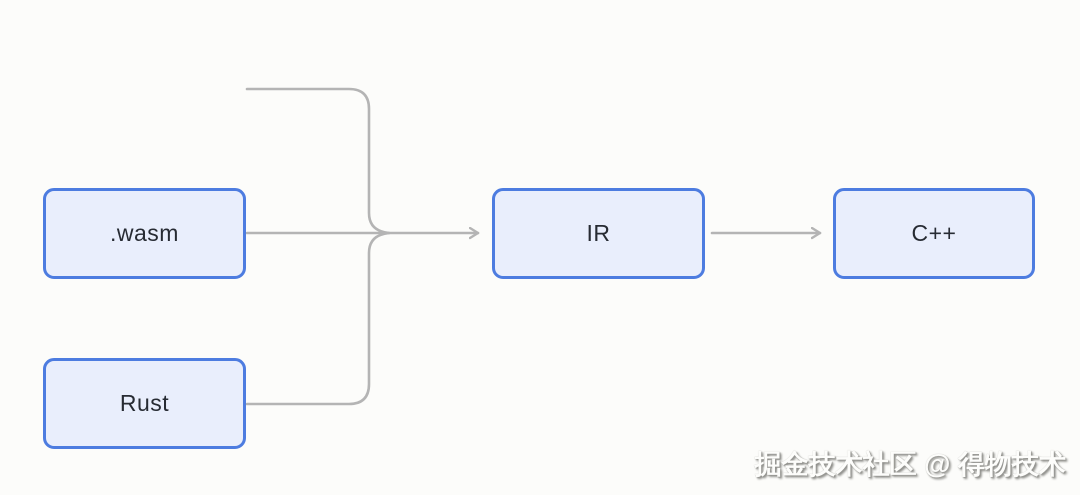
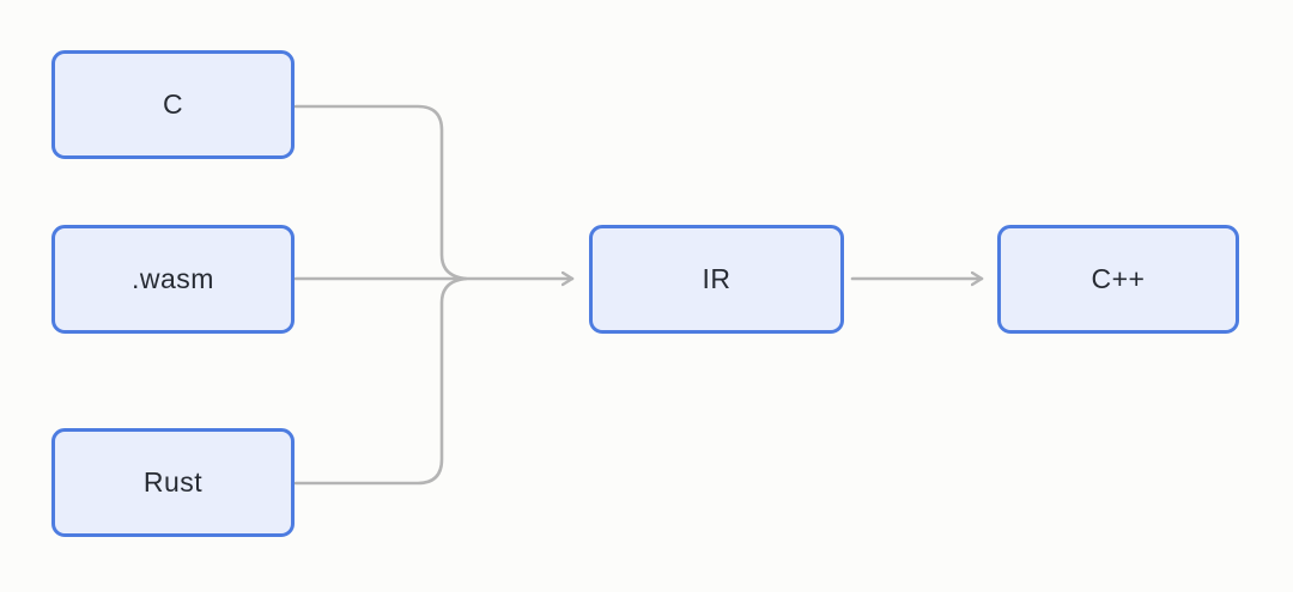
+ C
  .wasm
  Rust
  IR
  C++
- 掘金技术社区 @ 得物技术
